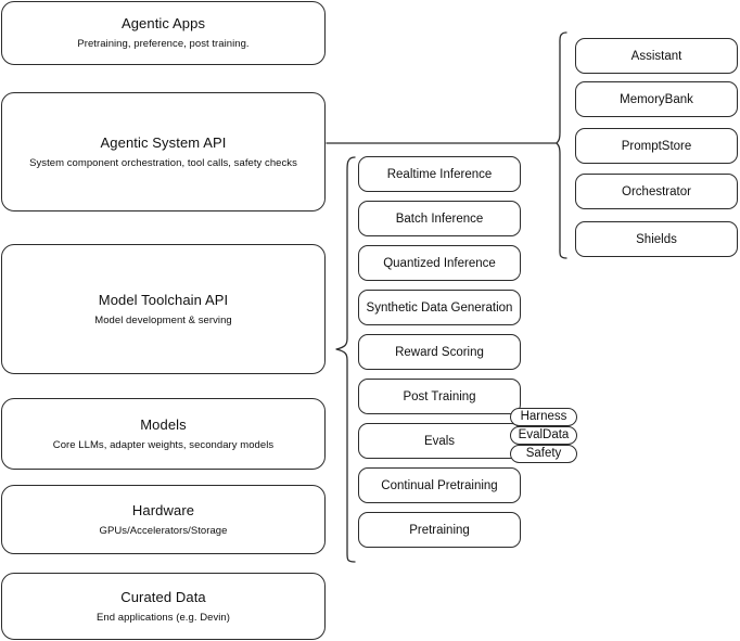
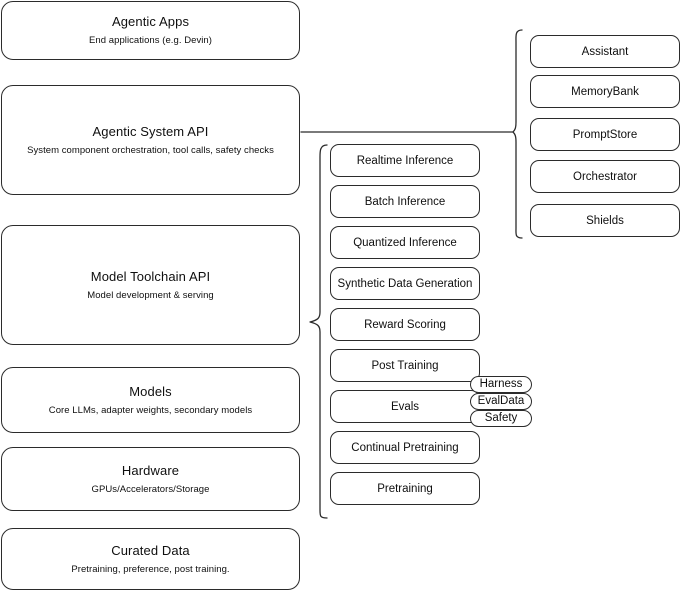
  Agentic Apps
- Pretraining, preference, post training.
+ End applications (e.g. Devin)
  Agentic System API
  System component orchestration, tool calls, safety checks
  Model Toolchain API
  Model development & serving
  Models
  Core LLMs, adapter weights, secondary models
  Hardware
  GPUs/Accelerators/Storage
  Curated Data
- End applications (e.g. Devin)
+ Pretraining, preference, post training.
  Realtime Inference
  Batch Inference
  Quantized Inference
  Synthetic Data Generation
  Reward Scoring
  Post Training
  Evals
  Continual Pretraining
  Pretraining
  Harness
  EvalData
  Safety
  Assistant
  MemoryBank
  PromptStore
  Orchestrator
  Shields
